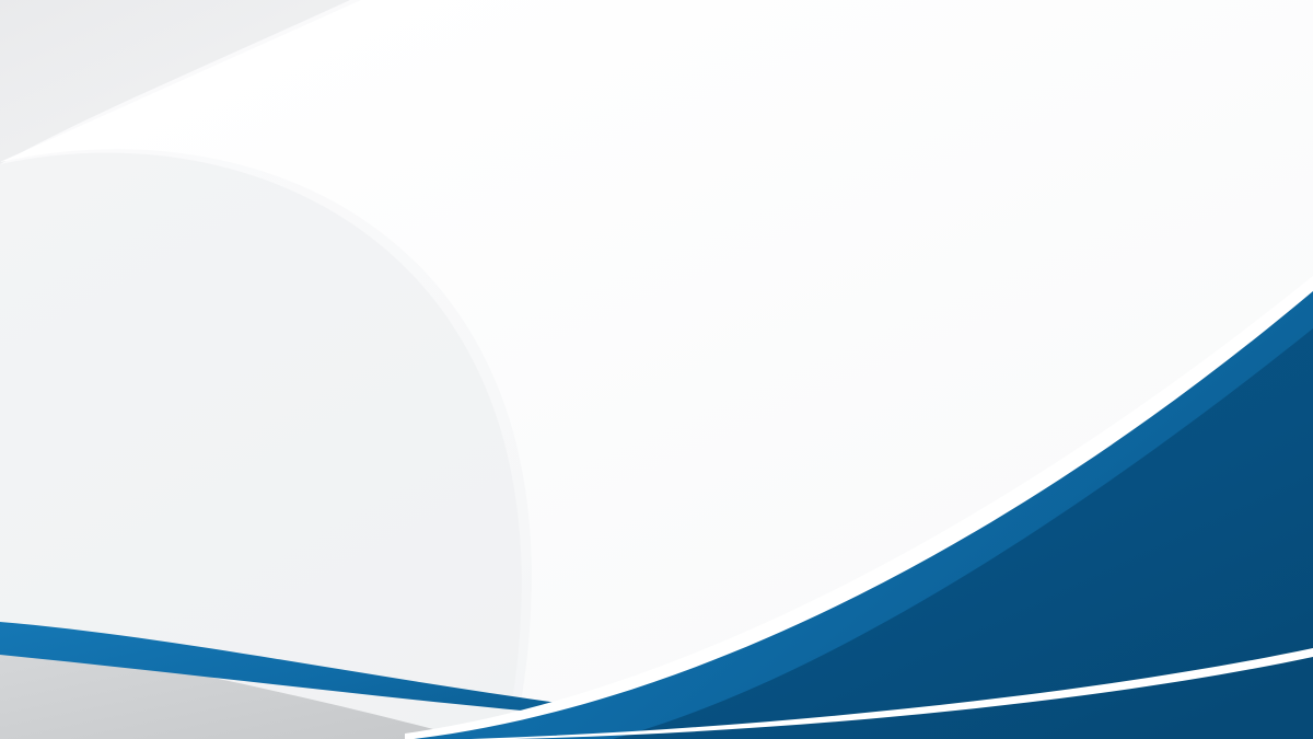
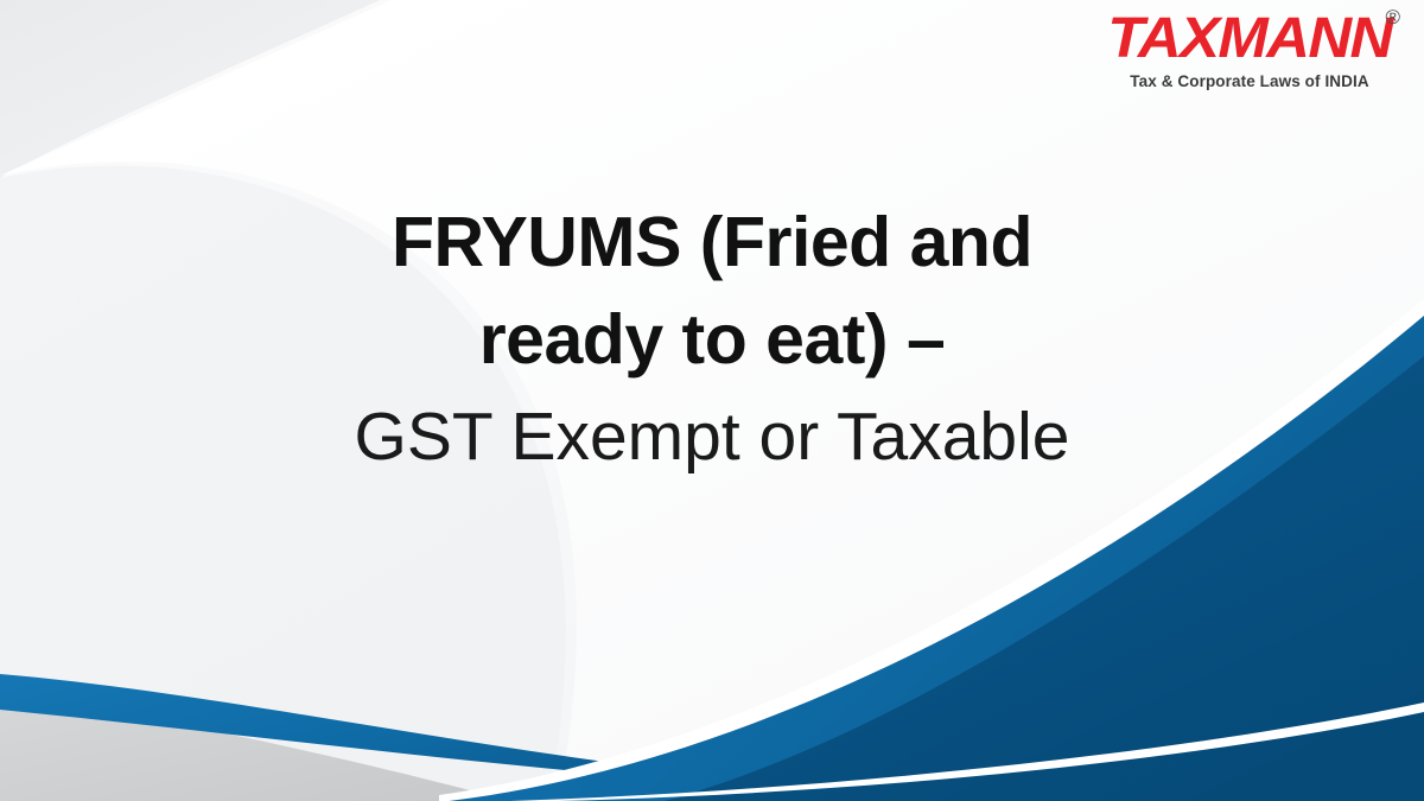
+ FRYUMS (Fried and
+ ready to eat) –
+ GST Exempt or Taxable
+ TAXMANN
+ ®
+ Tax & Corporate Laws of INDIA
